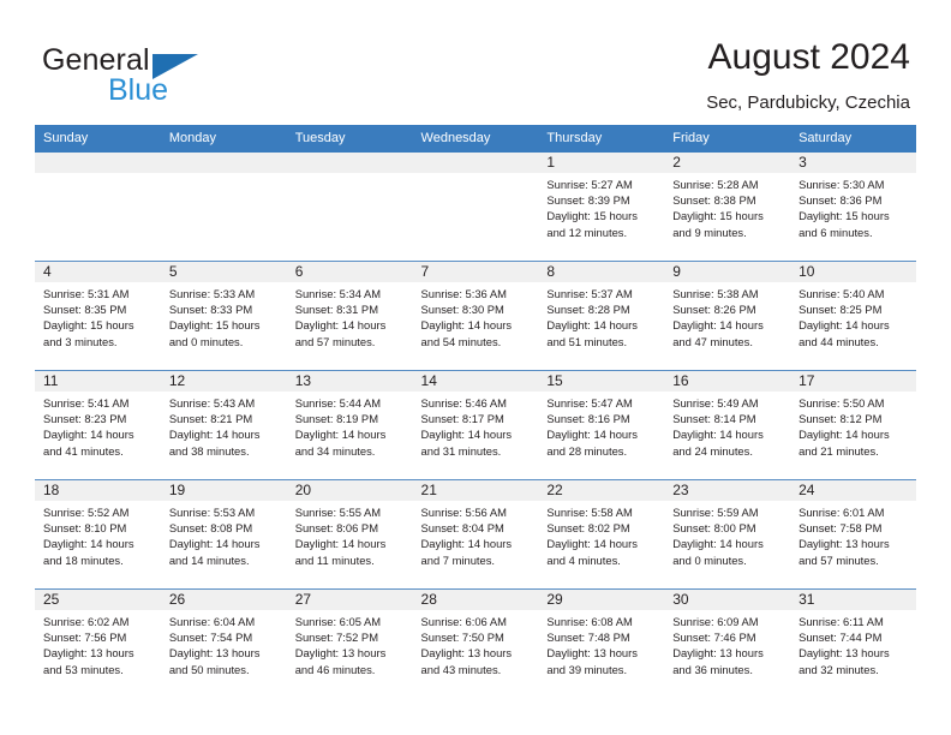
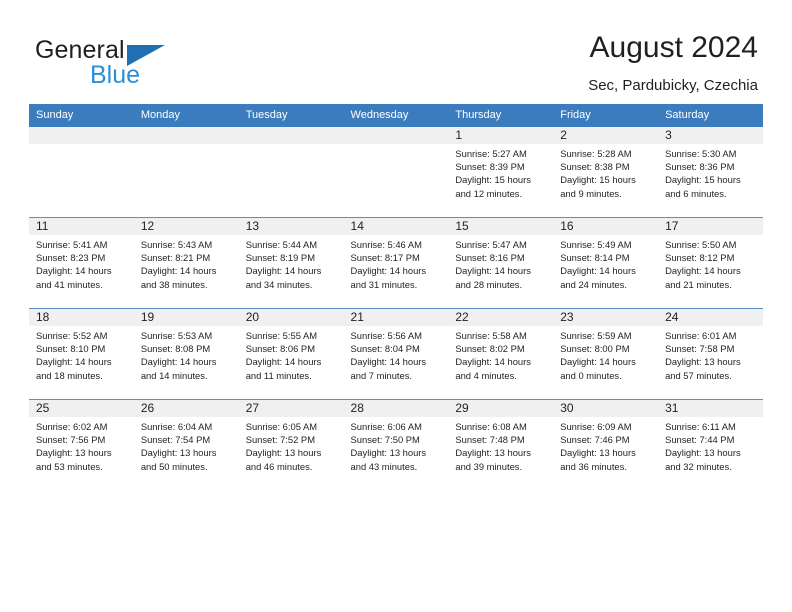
  General
  Blue
  August 2024
  Sec, Pardubicky, Czechia
  Sunday	Monday	Tuesday	Wednesday	Thursday	Friday	Saturday
  				1Sunrise: 5:27 AMSunset: 8:39 PMDaylight: 15 hoursand 12 minutes.	2Sunrise: 5:28 AMSunset: 8:38 PMDaylight: 15 hoursand 9 minutes.	3Sunrise: 5:30 AMSunset: 8:36 PMDaylight: 15 hoursand 6 minutes.
- 4Sunrise: 5:31 AMSunset: 8:35 PMDaylight: 15 hoursand 3 minutes.	5Sunrise: 5:33 AMSunset: 8:33 PMDaylight: 15 hoursand 0 minutes.	6Sunrise: 5:34 AMSunset: 8:31 PMDaylight: 14 hoursand 57 minutes.	7Sunrise: 5:36 AMSunset: 8:30 PMDaylight: 14 hoursand 54 minutes.	8Sunrise: 5:37 AMSunset: 8:28 PMDaylight: 14 hoursand 51 minutes.	9Sunrise: 5:38 AMSunset: 8:26 PMDaylight: 14 hoursand 47 minutes.	10Sunrise: 5:40 AMSunset: 8:25 PMDaylight: 14 hoursand 44 minutes.
  11Sunrise: 5:41 AMSunset: 8:23 PMDaylight: 14 hoursand 41 minutes.	12Sunrise: 5:43 AMSunset: 8:21 PMDaylight: 14 hoursand 38 minutes.	13Sunrise: 5:44 AMSunset: 8:19 PMDaylight: 14 hoursand 34 minutes.	14Sunrise: 5:46 AMSunset: 8:17 PMDaylight: 14 hoursand 31 minutes.	15Sunrise: 5:47 AMSunset: 8:16 PMDaylight: 14 hoursand 28 minutes.	16Sunrise: 5:49 AMSunset: 8:14 PMDaylight: 14 hoursand 24 minutes.	17Sunrise: 5:50 AMSunset: 8:12 PMDaylight: 14 hoursand 21 minutes.
  18Sunrise: 5:52 AMSunset: 8:10 PMDaylight: 14 hoursand 18 minutes.	19Sunrise: 5:53 AMSunset: 8:08 PMDaylight: 14 hoursand 14 minutes.	20Sunrise: 5:55 AMSunset: 8:06 PMDaylight: 14 hoursand 11 minutes.	21Sunrise: 5:56 AMSunset: 8:04 PMDaylight: 14 hoursand 7 minutes.	22Sunrise: 5:58 AMSunset: 8:02 PMDaylight: 14 hoursand 4 minutes.	23Sunrise: 5:59 AMSunset: 8:00 PMDaylight: 14 hoursand 0 minutes.	24Sunrise: 6:01 AMSunset: 7:58 PMDaylight: 13 hoursand 57 minutes.
  25Sunrise: 6:02 AMSunset: 7:56 PMDaylight: 13 hoursand 53 minutes.	26Sunrise: 6:04 AMSunset: 7:54 PMDaylight: 13 hoursand 50 minutes.	27Sunrise: 6:05 AMSunset: 7:52 PMDaylight: 13 hoursand 46 minutes.	28Sunrise: 6:06 AMSunset: 7:50 PMDaylight: 13 hoursand 43 minutes.	29Sunrise: 6:08 AMSunset: 7:48 PMDaylight: 13 hoursand 39 minutes.	30Sunrise: 6:09 AMSunset: 7:46 PMDaylight: 13 hoursand 36 minutes.	31Sunrise: 6:11 AMSunset: 7:44 PMDaylight: 13 hoursand 32 minutes.
